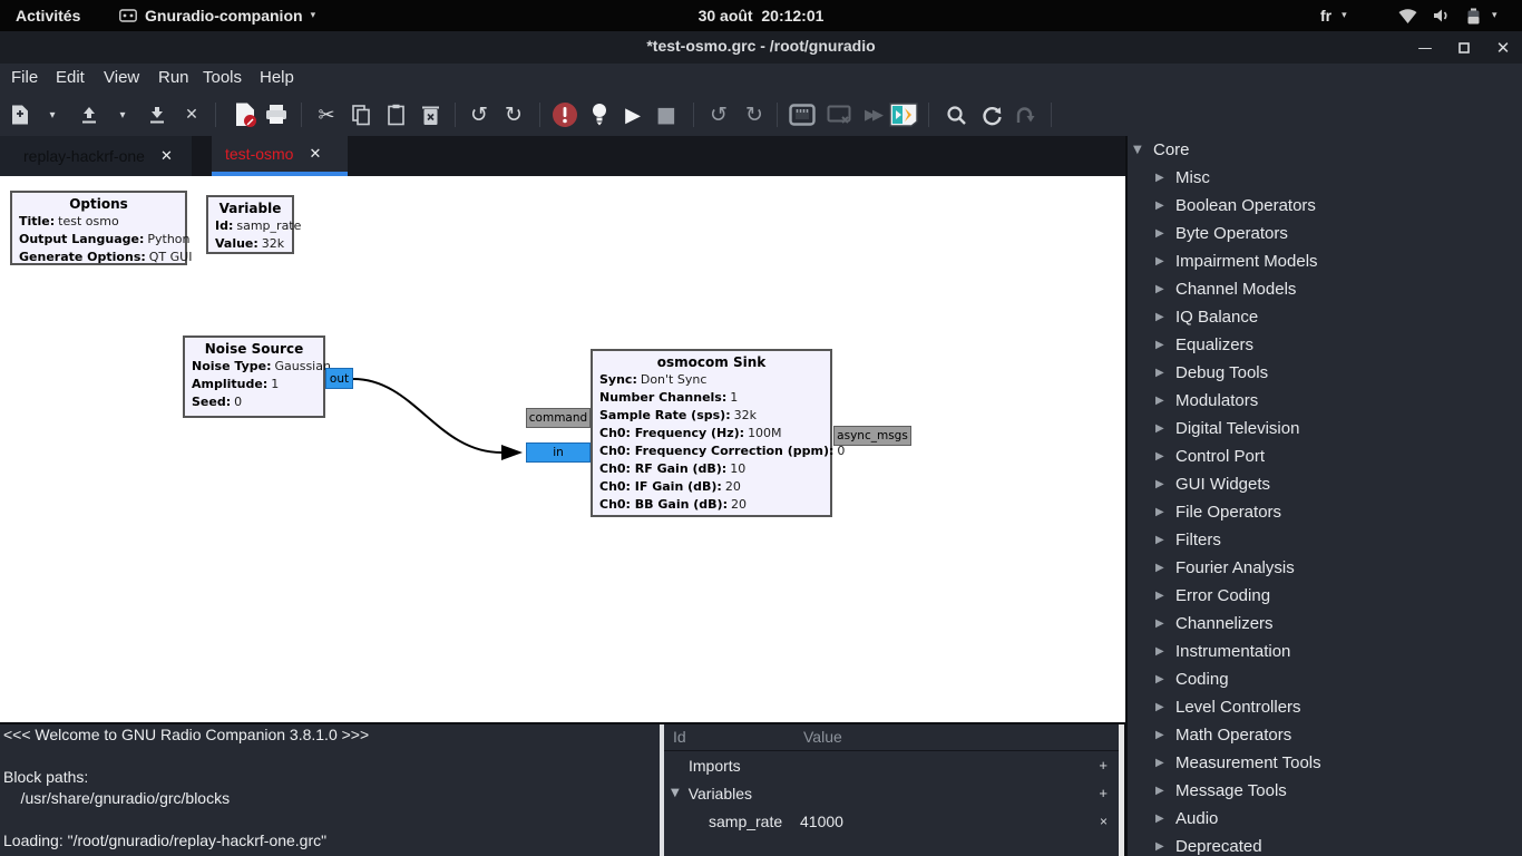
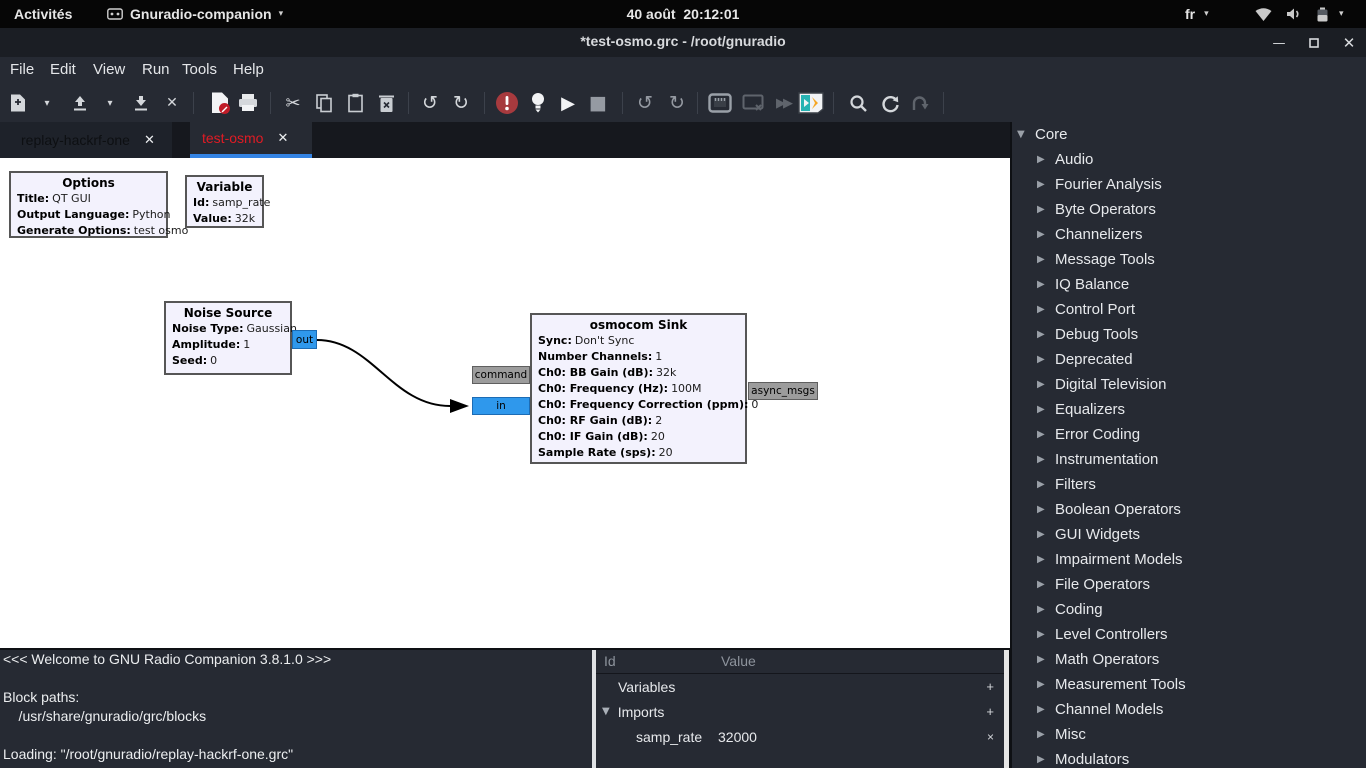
  Activités
  Gnuradio-companion
  ▾
- 30 août 20:12:01
+ 40 août 20:12:01
  fr
  ▾
  ▾
  *test-osmo.grc - /root/gnuradio
  —
  ✕
  File
  Edit
  View
  Run
  Tools
  Help
  ▾
  ▾
  ✕
  ✂
  ↺
  ↻
  ▶
  ■
  ↺
  ↻
  ▶▶
  replay-hackrf-one
  ✕
  test-osmo
  ✕
  Options
- Title: test osmo
+ Title: QT GUI
  Output Language: Python
- Generate Options: QT GUI
+ Generate Options: test osmo
  Variable
  Id: samp_rate
  Value: 32k
  Noise Source
  Noise Type: Gaussian
  Amplitude: 1
  Seed: 0
  out
  osmocom Sink
  Sync: Don't Sync
  Number Channels: 1
- Sample Rate (sps): 32k
+ Ch0: BB Gain (dB): 32k
  Ch0: Frequency (Hz): 100M
  Ch0: Frequency Correction (ppm): 0
- Ch0: RF Gain (dB): 10
+ Ch0: RF Gain (dB): 2
  Ch0: IF Gain (dB): 20
- Ch0: BB Gain (dB): 20
+ Sample Rate (sps): 20
  command
  in
  async_msgs
  <<< Welcome to GNU Radio Companion 3.8.1.0 >>>
  Block paths:
  /usr/share/gnuradio/grc/blocks
  Loading: "/root/gnuradio/replay-hackrf-one.grc"
  Id
  Value
- Imports
+ Variables
  +
  ▼
- Variables
+ Imports
  +
  samp_rate
- 41000
+ 32000
  ×
  ▼
  Core
  ▶
- Misc
+ Audio
  ▶
- Boolean Operators
+ Fourier Analysis
  ▶
  Byte Operators
  ▶
- Impairment Models
+ Channelizers
  ▶
- Channel Models
+ Message Tools
  ▶
  IQ Balance
  ▶
- Equalizers
+ Control Port
  ▶
  Debug Tools
  ▶
- Modulators
+ Deprecated
  ▶
  Digital Television
  ▶
- Control Port
+ Equalizers
  ▶
- GUI Widgets
+ Error Coding
  ▶
- File Operators
+ Instrumentation
  ▶
  Filters
  ▶
- Fourier Analysis
+ Boolean Operators
  ▶
- Error Coding
+ GUI Widgets
  ▶
- Channelizers
+ Impairment Models
  ▶
- Instrumentation
+ File Operators
  ▶
  Coding
  ▶
  Level Controllers
  ▶
  Math Operators
  ▶
  Measurement Tools
  ▶
- Message Tools
+ Channel Models
  ▶
- Audio
+ Misc
  ▶
- Deprecated
+ Modulators
